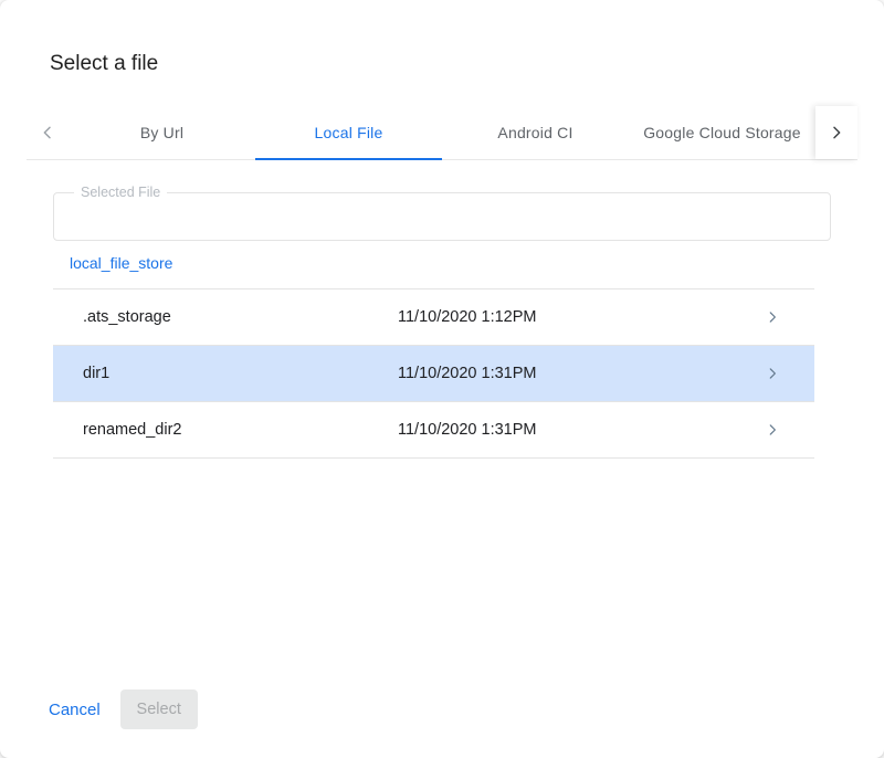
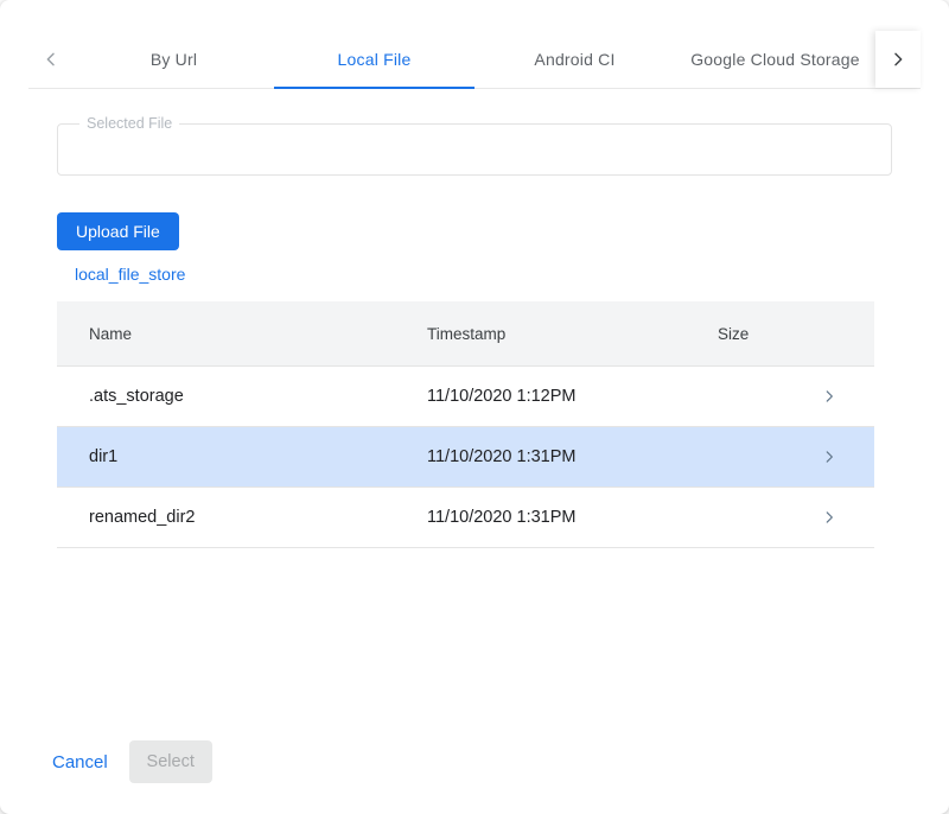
- Select a file
  By Url
  Local File
  Android CI
  Google Cloud Storage
  Selected File
+ Upload File
  local_file_store
+ Name
+ Timestamp
+ Size
  .ats_storage
  11/10/2020 1:12PM
  dir1
  11/10/2020 1:31PM
  renamed_dir2
  11/10/2020 1:31PM
  Cancel
  Select
